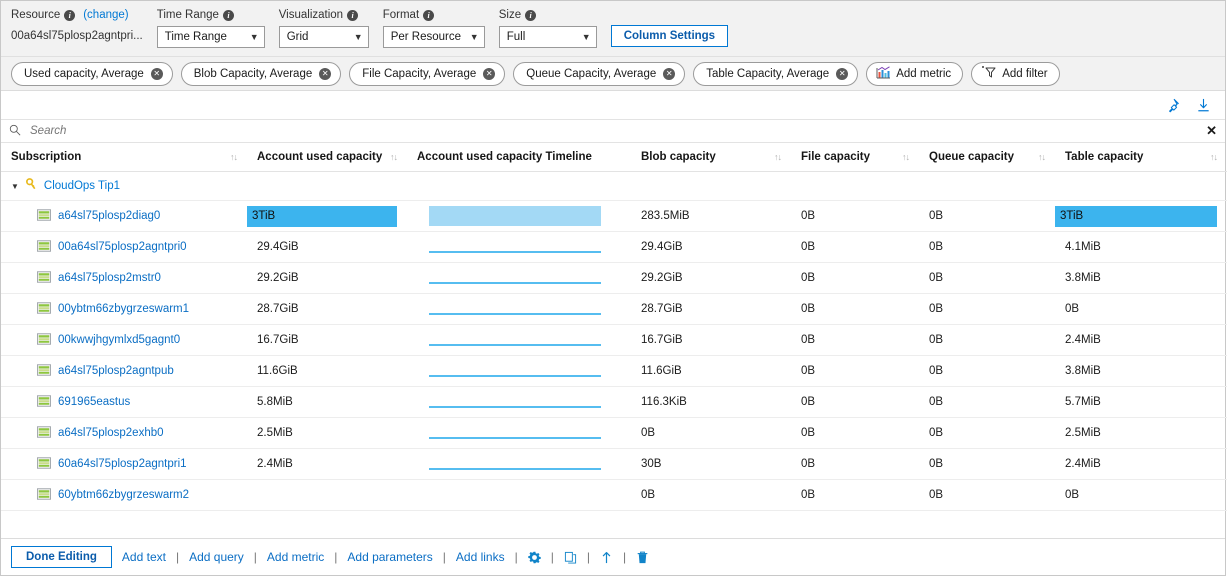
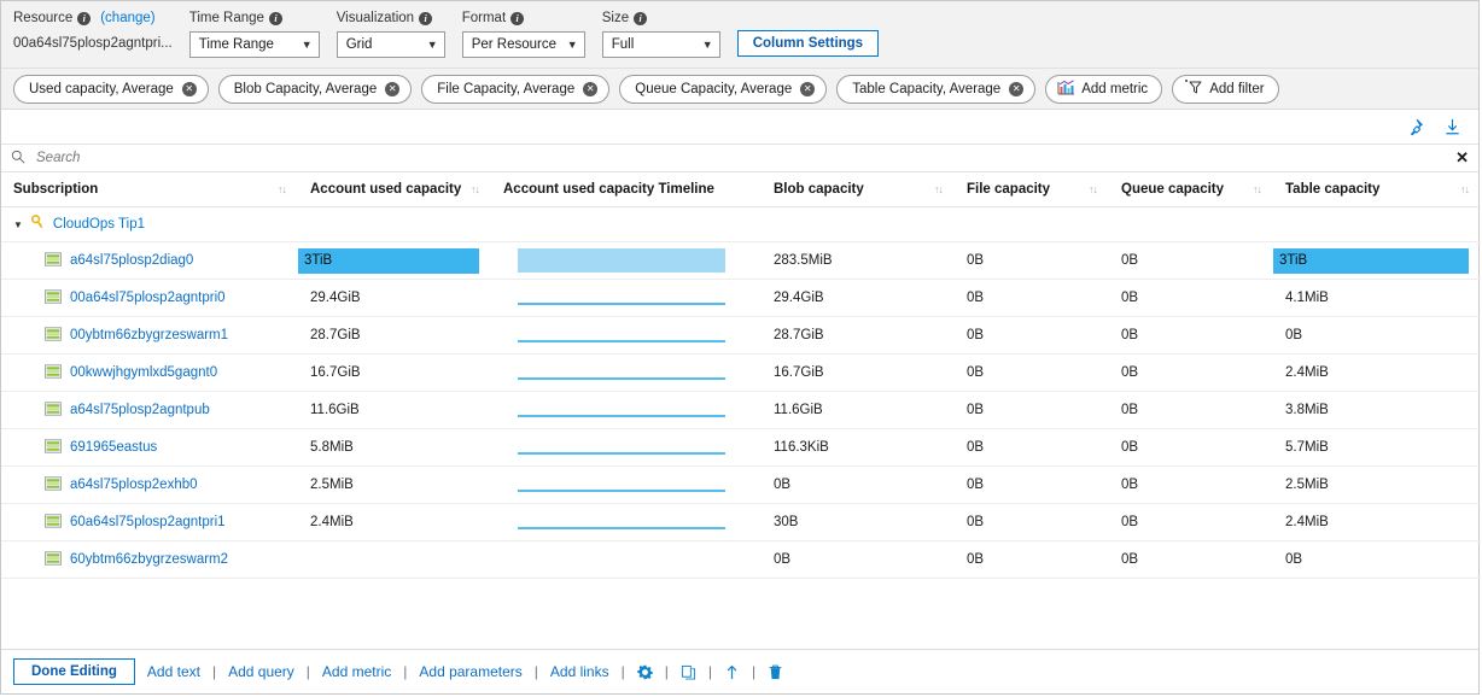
  Resource
  i
  (change)
  00a64sl75plosp2agntpri...
  Time Range
  i
  Time Range
  ▼
  Visualization
  i
  Grid
  ▼
  Format
  i
  Per Resource
  ▼
  Size
  i
  Full
  ▼
  Column Settings
  Used capacity, Average
  ✕
  Blob Capacity, Average
  ✕
  File Capacity, Average
  ✕
  Queue Capacity, Average
  ✕
  Table Capacity, Average
  ✕
  Add metric
  Add filter
  Search
  ✕
  Subscription ↑↓	Account used capacity ↑↓	Account used capacity Timeline	Blob capacity ↑↓	File capacity ↑↓	Queue capacity ↑↓	Table capacity ↑↓
  ▼ CloudOps Tip1
  a64sl75plosp2diag0	3TiB		283.5MiB	0B	0B	3TiB
  00a64sl75plosp2agntpri0	29.4GiB		29.4GiB	0B	0B	4.1MiB
- a64sl75plosp2mstr0	29.2GiB		29.2GiB	0B	0B	3.8MiB
  00ybtm66zbygrzeswarm1	28.7GiB		28.7GiB	0B	0B	0B
  00kwwjhgymlxd5gagnt0	16.7GiB		16.7GiB	0B	0B	2.4MiB
  a64sl75plosp2agntpub	11.6GiB		11.6GiB	0B	0B	3.8MiB
  691965eastus	5.8MiB		116.3KiB	0B	0B	5.7MiB
  a64sl75plosp2exhb0	2.5MiB		0B	0B	0B	2.5MiB
  60a64sl75plosp2agntpri1	2.4MiB		30B	0B	0B	2.4MiB
  60ybtm66zbygrzeswarm2			0B	0B	0B	0B
  Done Editing
  Add text
  |
  Add query
  |
  Add metric
  |
  Add parameters
  |
  Add links
  |
  |
  |
  |
